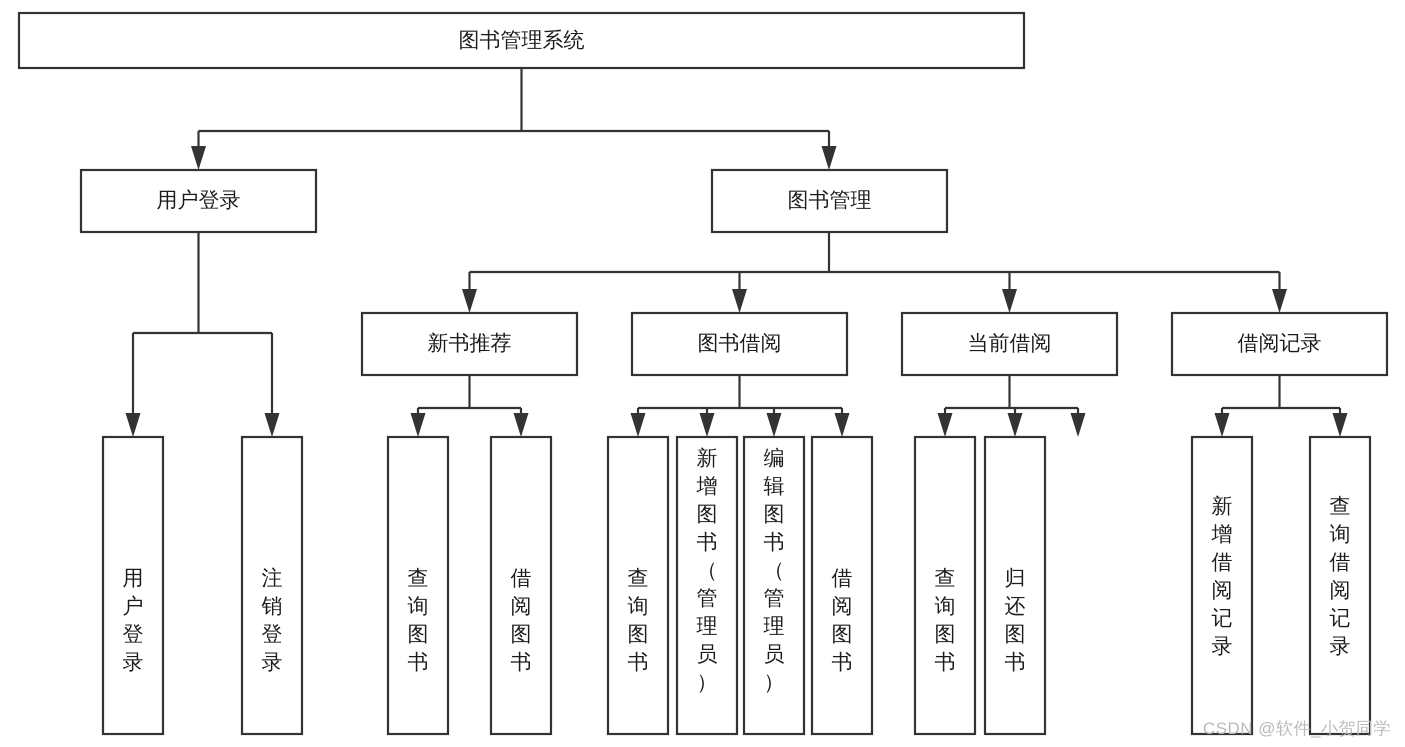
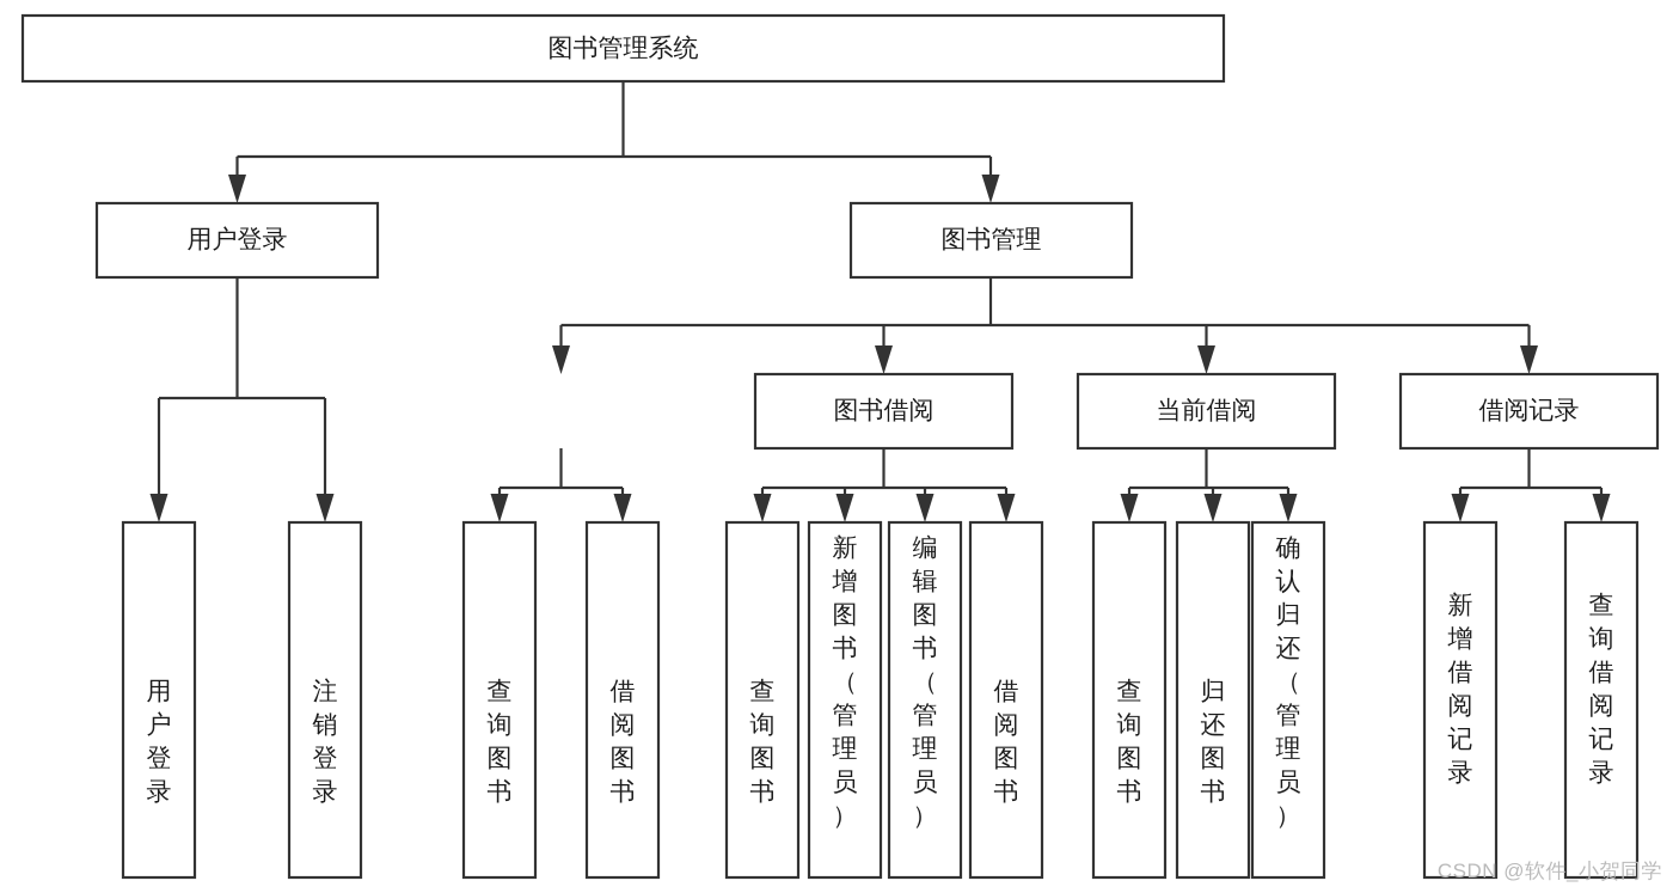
  图书管理系统
  用户登录
  图书管理
- 新书推荐
  图书借阅
  当前借阅
  借阅记录
  用户登录
  注销登录
  查询图书
  借阅图书
  查询图书
  新增图书（管理员）
  编辑图书（管理员）
  借阅图书
  查询图书
  归还图书
+ 确认归还（管理员）
  新增借阅记录
  查询借阅记录
  CSDN @软件_小贺同学
